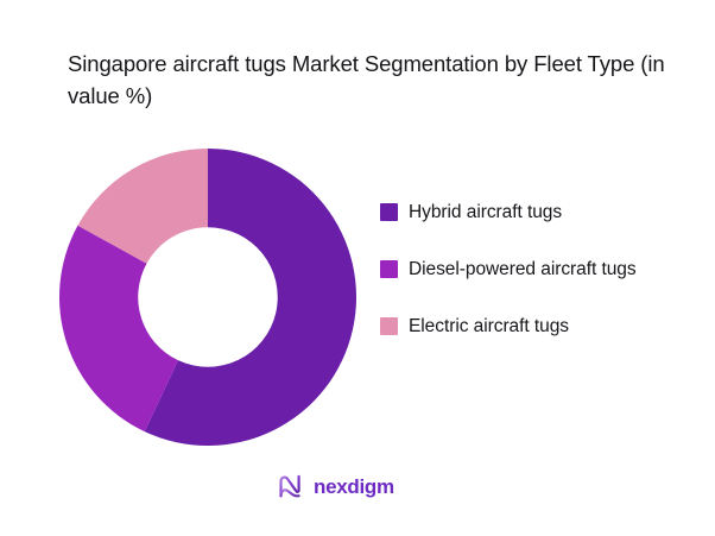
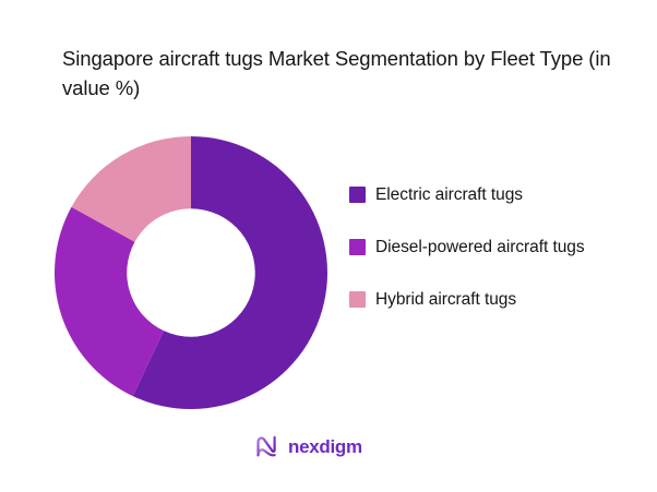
  Singapore aircraft tugs Market Segmentation by Fleet Type (in value %)
- Hybrid aircraft tugs
+ Electric aircraft tugs
  Diesel-powered aircraft tugs
- Electric aircraft tugs
+ Hybrid aircraft tugs
  nexdigm
